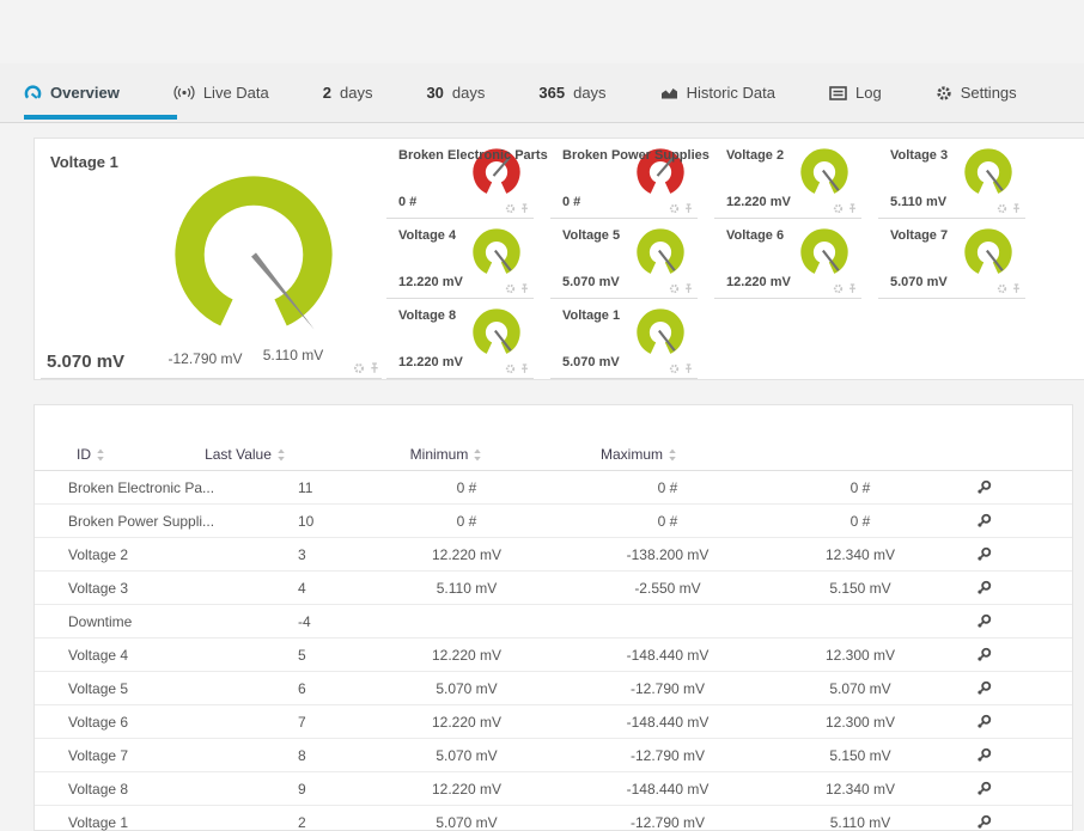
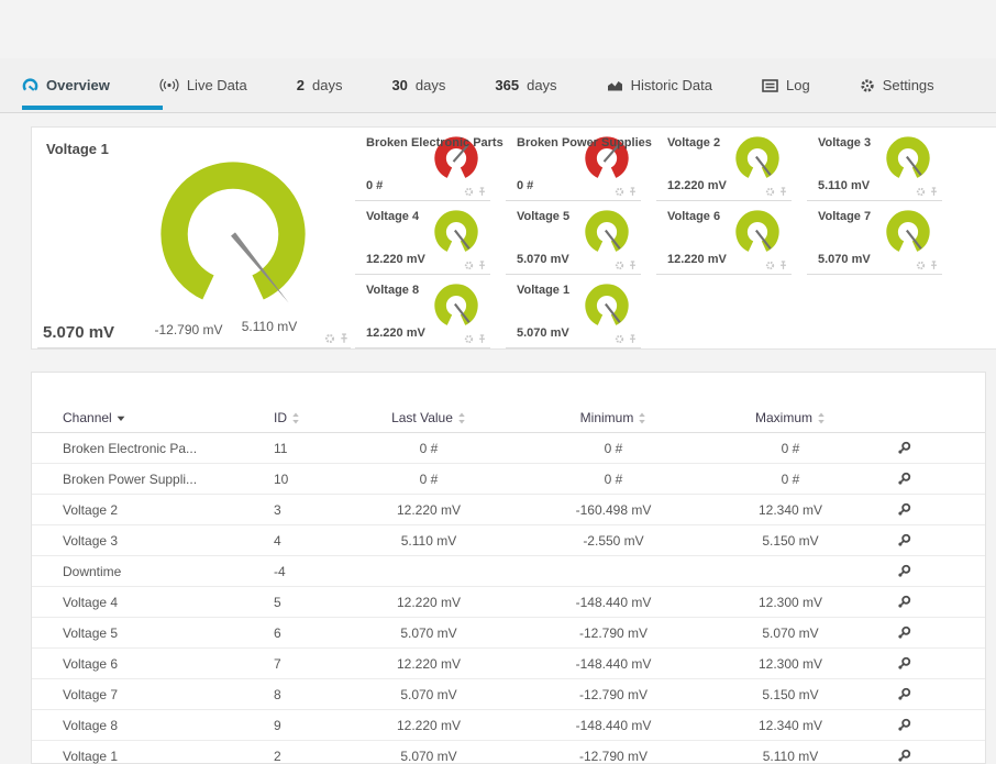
  Overview
  Live Data
  2
  days
  30
  days
  365
  days
  Historic Data
  Log
  Settings
  Voltage 1
  5.070 mV
  -12.790 mV
  5.110 mV
  Broken Electronic Parts
  0 #
  Broken Power Supplies
  0 #
  Voltage 2
  12.220 mV
  Voltage 3
  5.110 mV
  Voltage 4
  12.220 mV
  Voltage 5
  5.070 mV
  Voltage 6
  12.220 mV
  Voltage 7
  5.070 mV
  Voltage 8
  12.220 mV
  Voltage 1
  5.070 mV
+ Channel
  ID
  Last Value
  Minimum
  Maximum
  Broken Electronic Pa...
  11
  0 #
  0 #
  0 #
  Broken Power Suppli...
  10
  0 #
  0 #
  0 #
  Voltage 2
  3
  12.220 mV
- -138.200 mV
+ -160.498 mV
  12.340 mV
  Voltage 3
  4
  5.110 mV
  -2.550 mV
  5.150 mV
  Downtime
  -4
  Voltage 4
  5
  12.220 mV
  -148.440 mV
  12.300 mV
  Voltage 5
  6
  5.070 mV
  -12.790 mV
  5.070 mV
  Voltage 6
  7
  12.220 mV
  -148.440 mV
  12.300 mV
  Voltage 7
  8
  5.070 mV
  -12.790 mV
  5.150 mV
  Voltage 8
  9
  12.220 mV
  -148.440 mV
  12.340 mV
  Voltage 1
  2
  5.070 mV
  -12.790 mV
  5.110 mV
